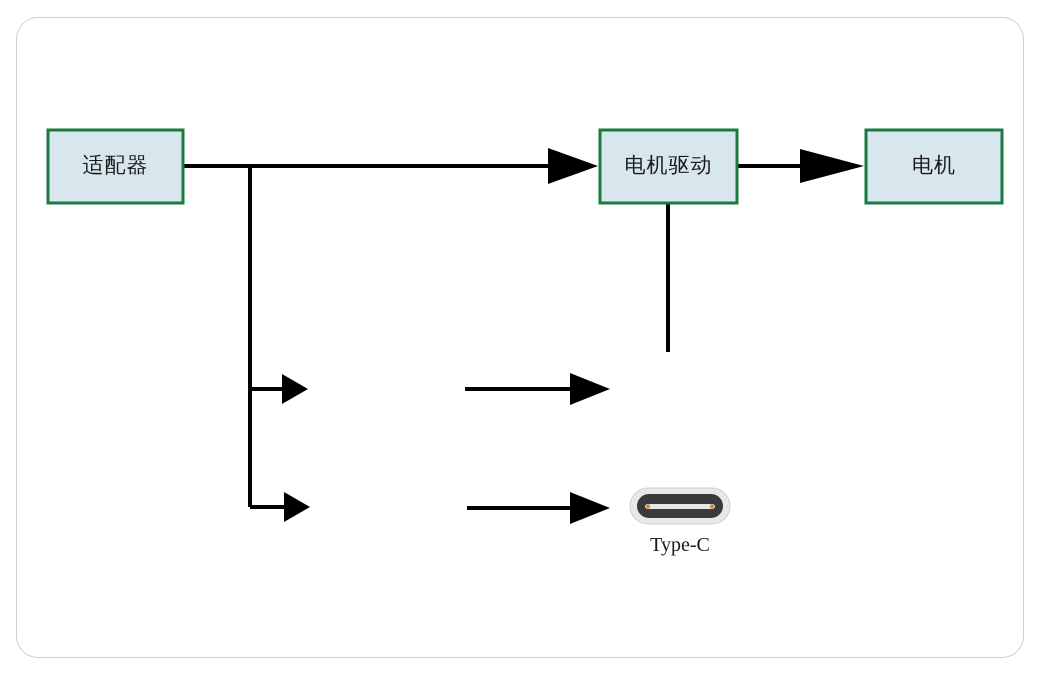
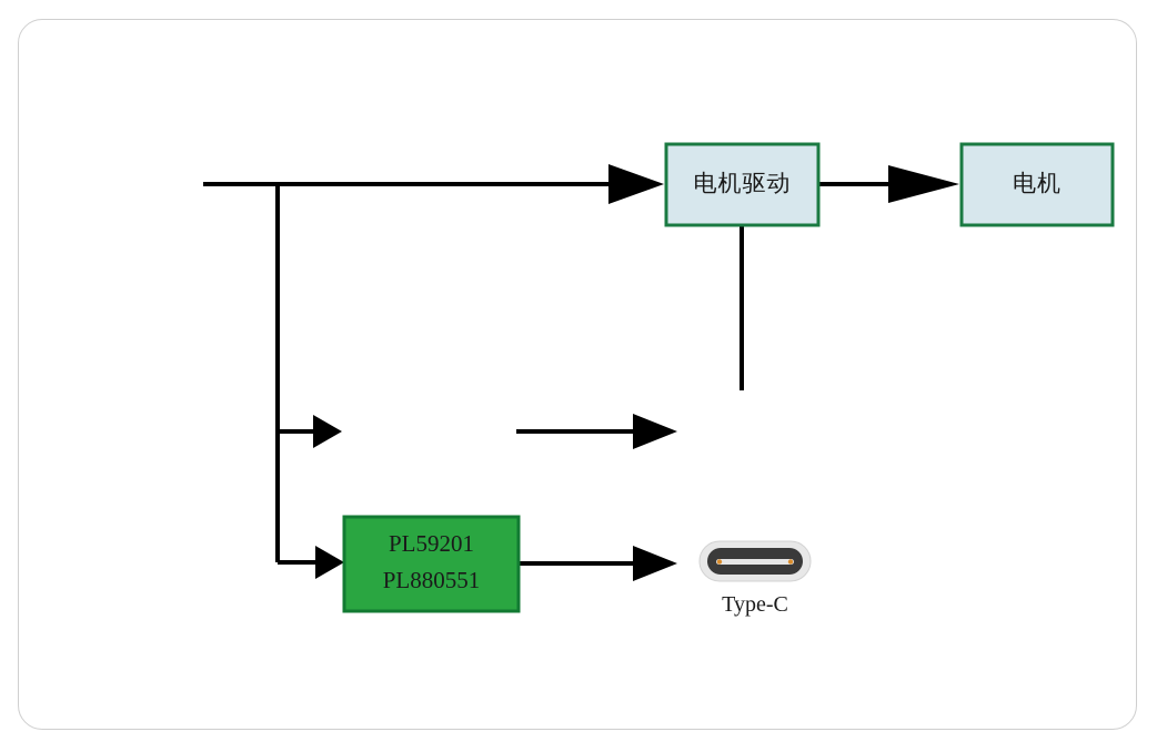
- 适配器
  电机驱动
  电机
+ PL59201
+ PL880551
  Type-C
